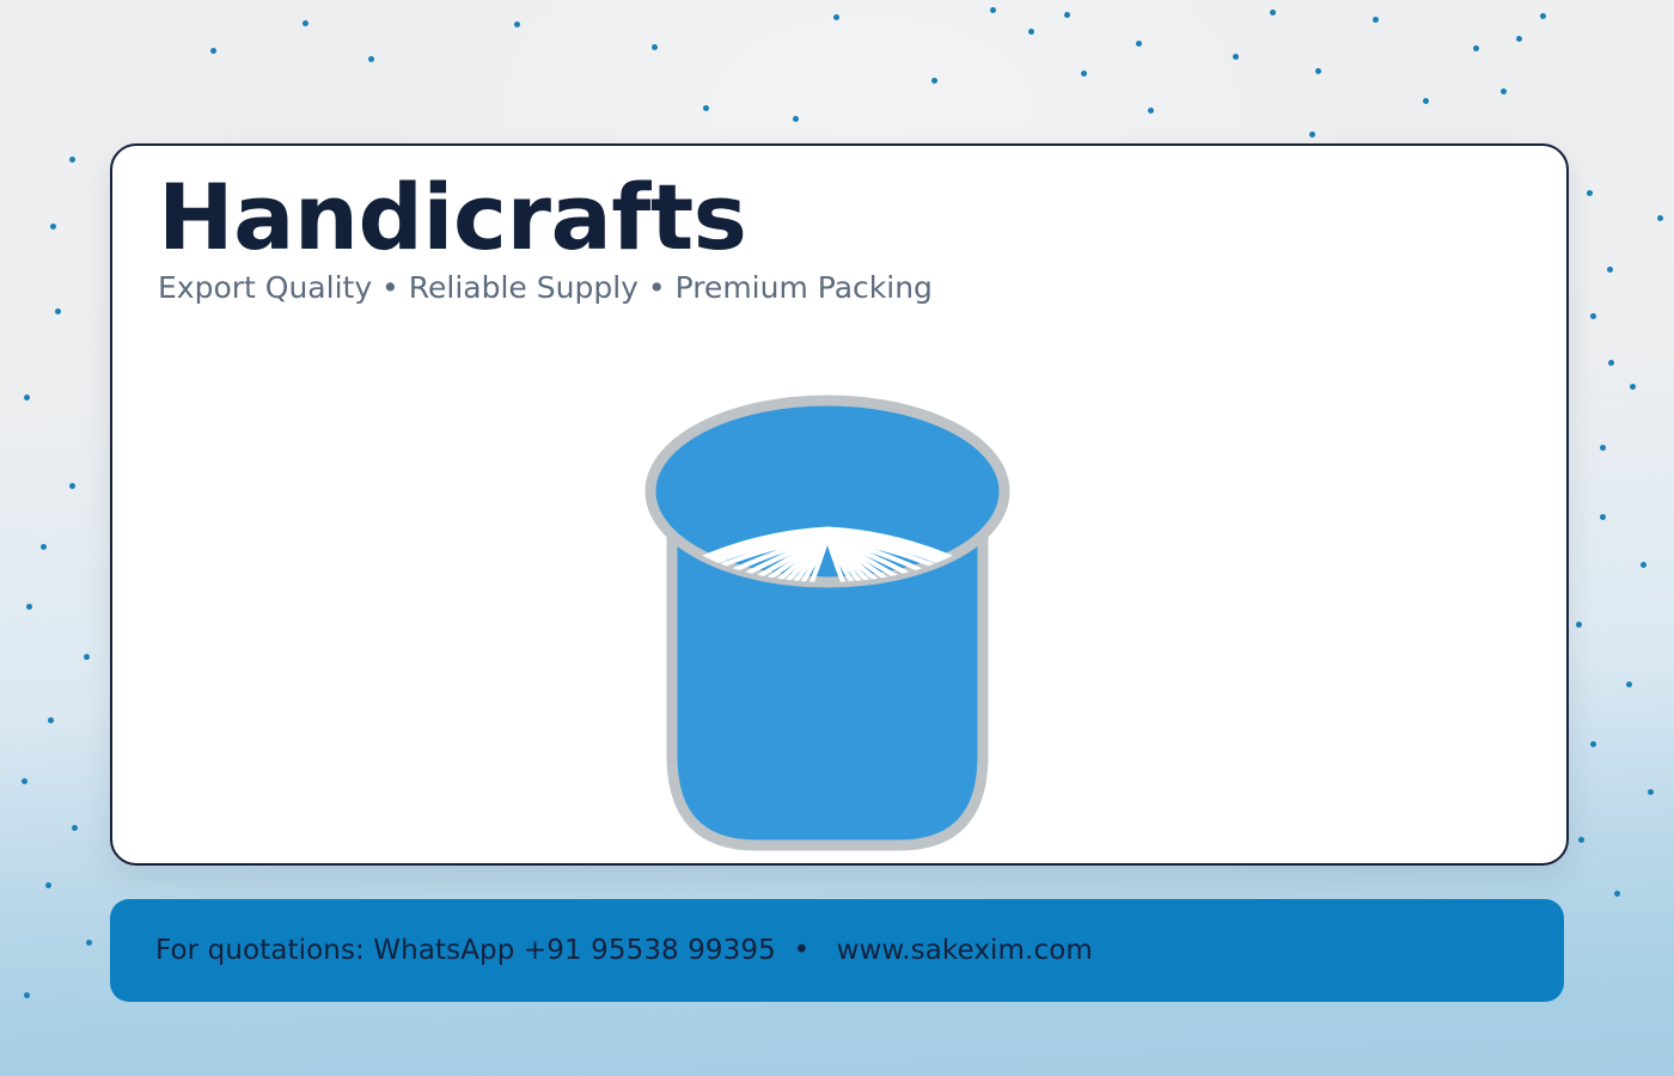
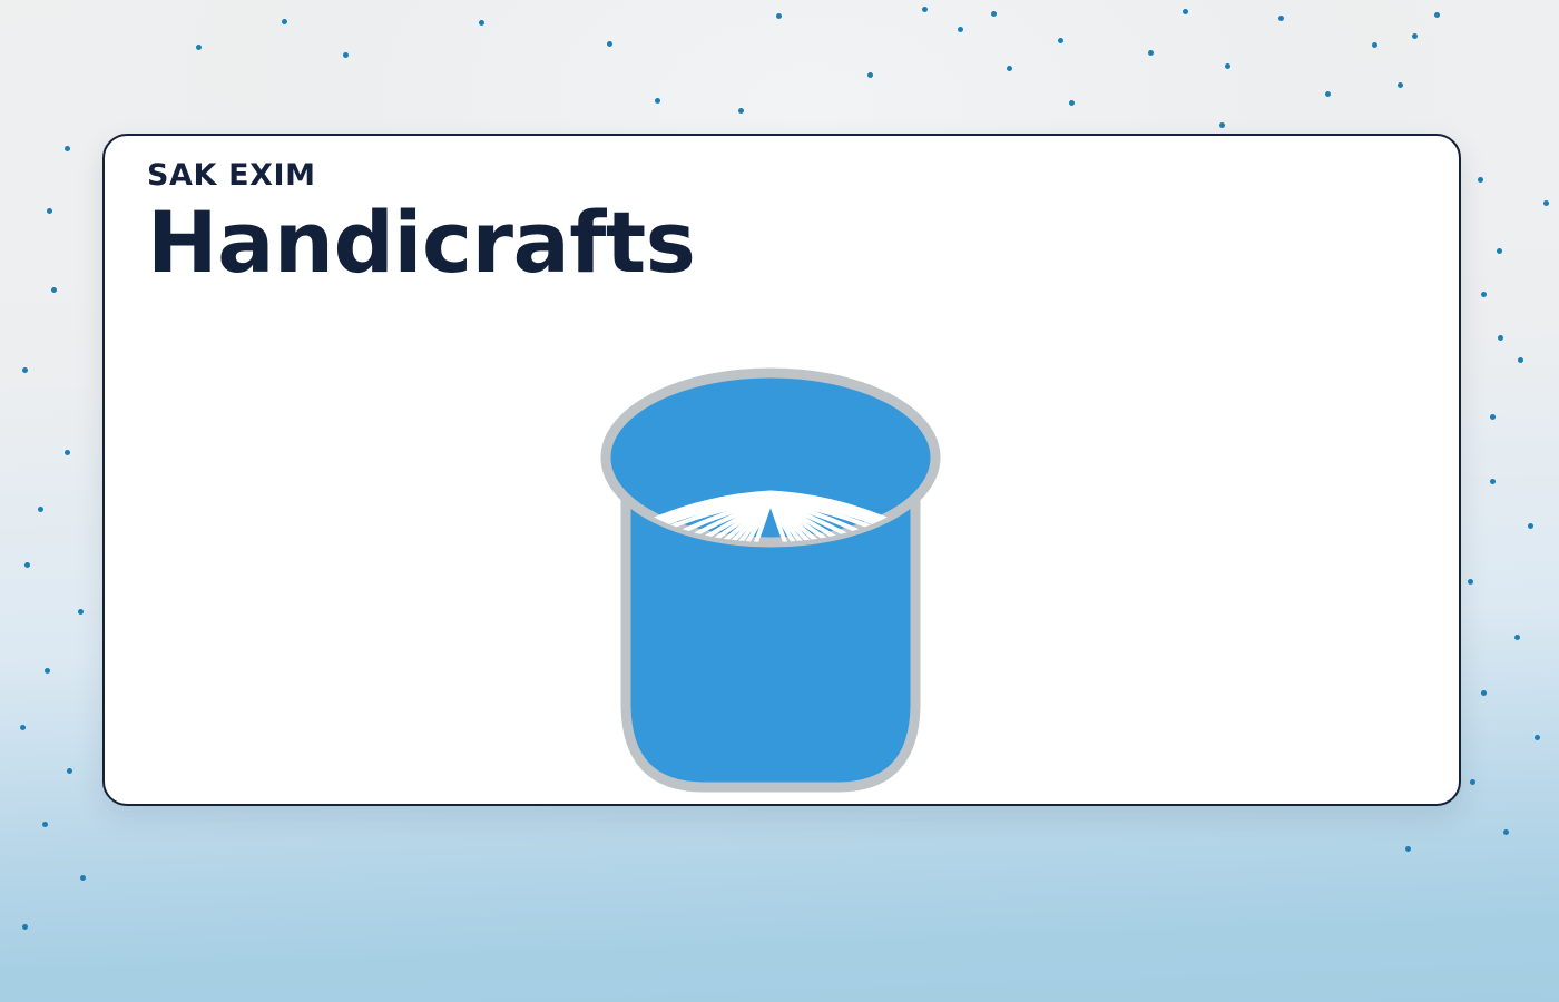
+ SAK EXIM
  Handicrafts
- Export Quality • Reliable Supply • Premium Packing
- For quotations: WhatsApp +91 95538 99395 • www.sakexim.com
